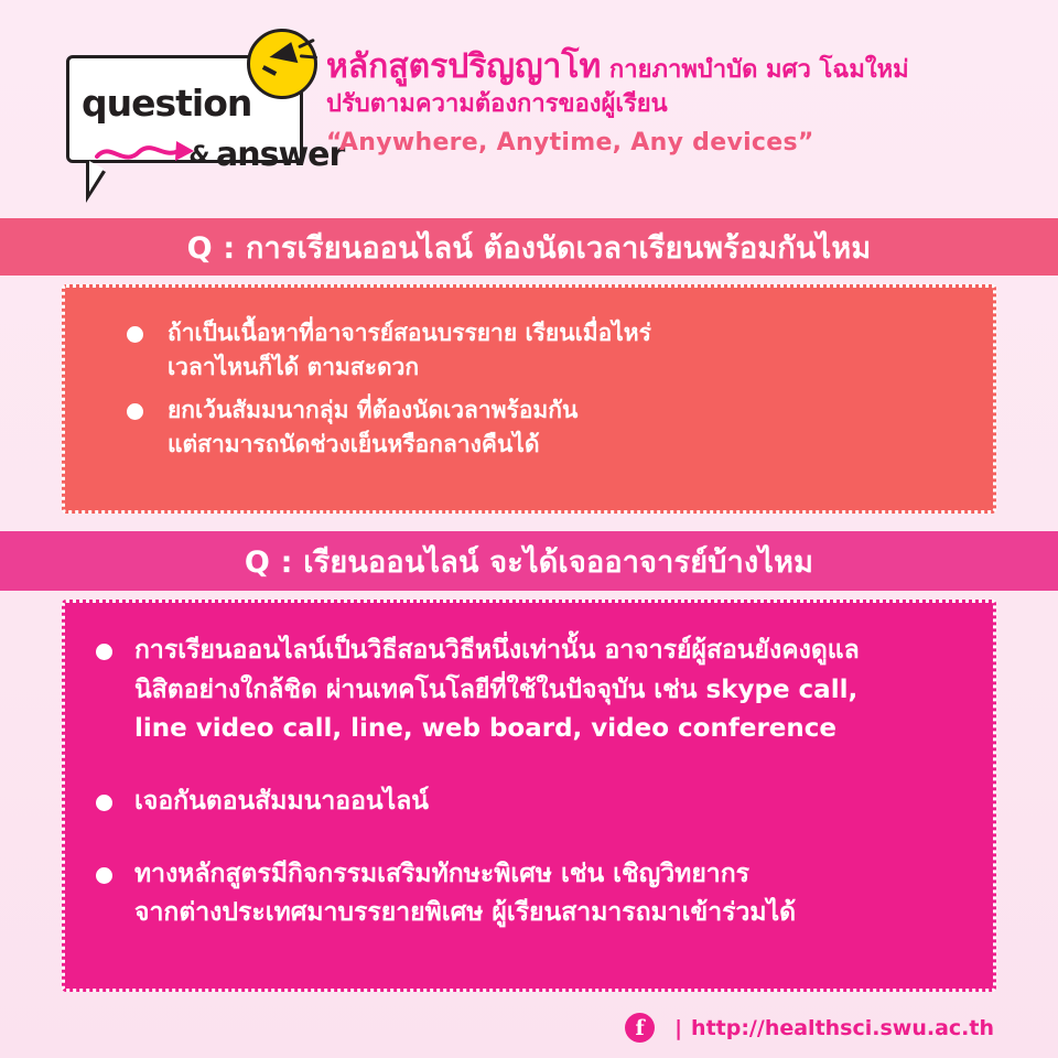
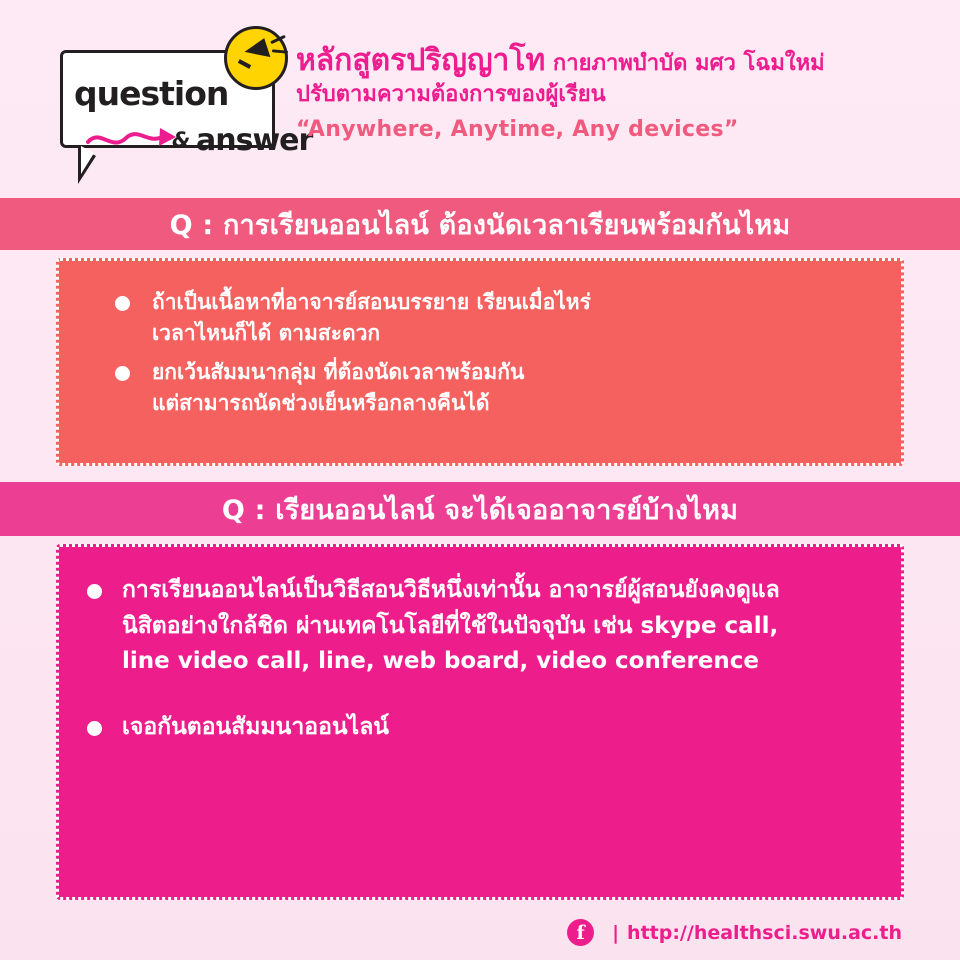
  question
  &
  answer
  หลักสูตรปริญญาโท กายภาพบำบัด มศว โฉมใหม่
  ปรับตามความต้องการของผู้เรียน
  “Anywhere, Anytime, Any devices”
  Q : การเรียนออนไลน์ ต้องนัดเวลาเรียนพร้อมกันไหม
  ถ้าเป็นเนื้อหาที่อาจารย์สอนบรรยาย เรียนเมื่อไหร่
  เวลาไหนก็ได้ ตามสะดวก
  ยกเว้นสัมมนากลุ่ม ที่ต้องนัดเวลาพร้อมกัน
  แต่สามารถนัดช่วงเย็นหรือกลางคืนได้
  Q : เรียนออนไลน์ จะได้เจออาจารย์บ้างไหม
  การเรียนออนไลน์เป็นวิธีสอนวิธีหนึ่งเท่านั้น อาจารย์ผู้สอนยังคงดูแล
  นิสิตอย่างใกล้ชิด ผ่านเทคโนโลยีที่ใช้ในปัจจุบัน เช่น skype call,
  line video call, line, web board, video conference
  เจอกันตอนสัมมนาออนไลน์
- ทางหลักสูตรมีกิจกรรมเสริมทักษะพิเศษ เช่น เชิญวิทยากร
- จากต่างประเทศมาบรรยายพิเศษ ผู้เรียนสามารถมาเข้าร่วมได้
  f
  |
  http://healthsci.swu.ac.th
